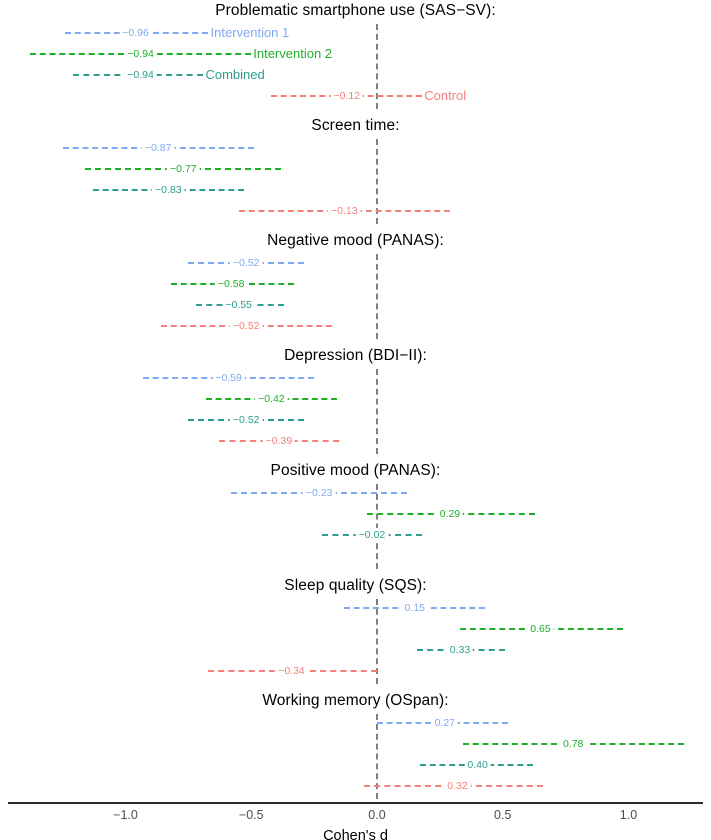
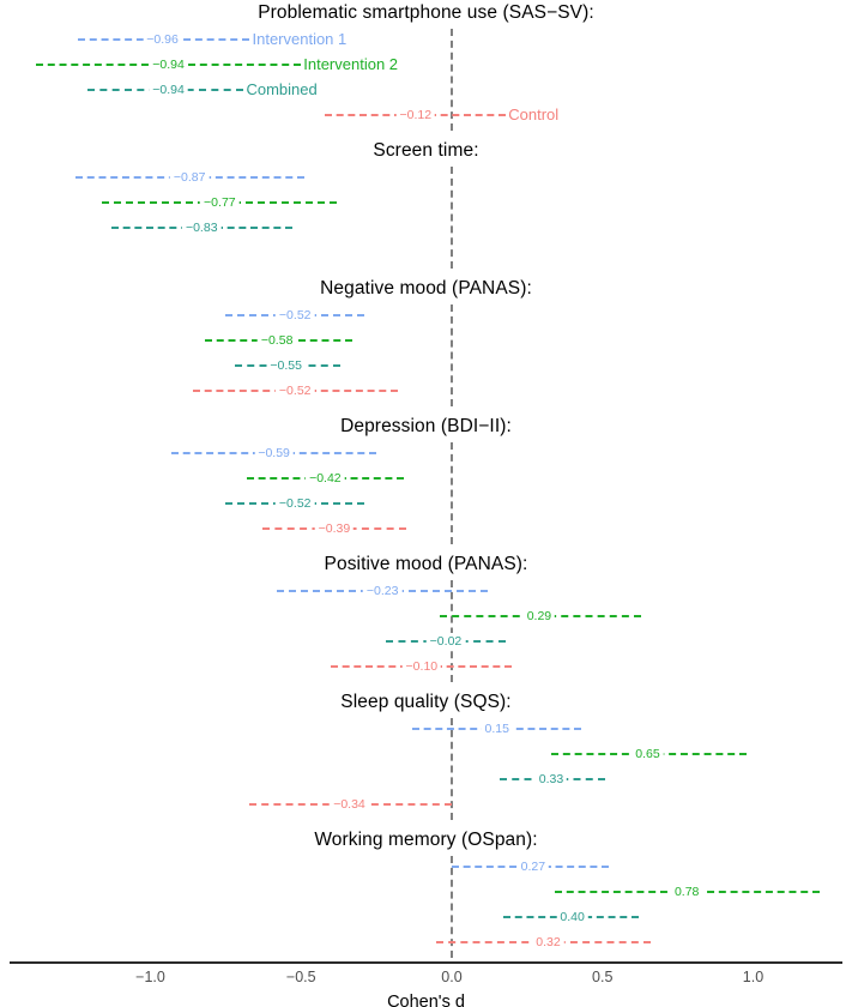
  Problematic smartphone use (SAS−SV):
  −0.96
  Intervention 1
  −0.94
  Intervention 2
  −0.94
  Combined
  −0.12
  Control
  Screen time:
  −0.87
  −0.77
  −0.83
- −0.13
  Negative mood (PANAS):
  −0.52
  −0.58
  −0.55
  −0.52
  Depression (BDI−II):
  −0.59
  −0.42
  −0.52
  −0.39
  Positive mood (PANAS):
  −0.23
  0.29
  −0.02
+ −0.10
  Sleep quality (SQS):
  0.15
  0.65
  0.33
  −0.34
  Working memory (OSpan):
  0.27
  0.78
  0.40
  0.32
  −1.0
  −0.5
  0.0
  0.5
  1.0
  Cohen's d
